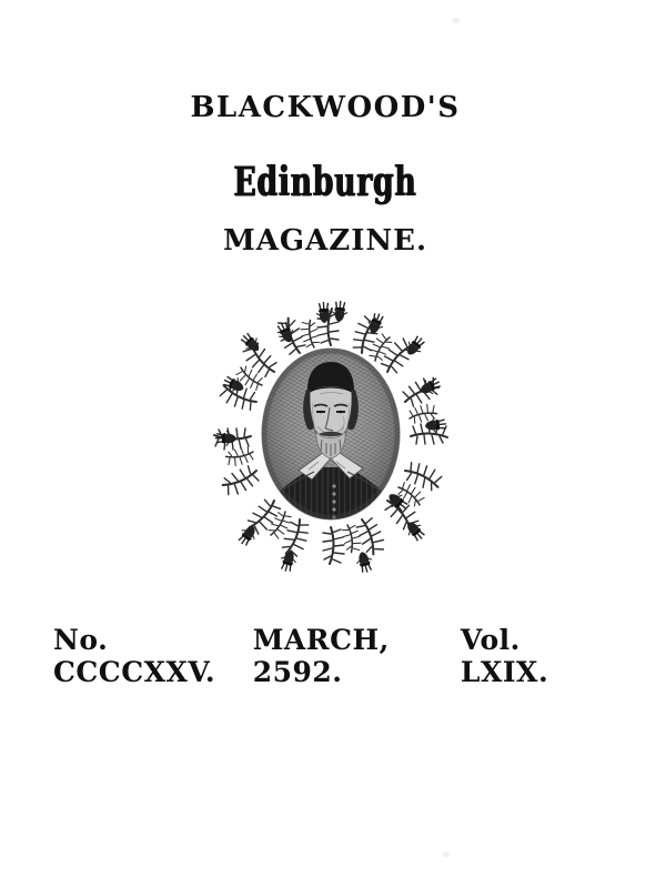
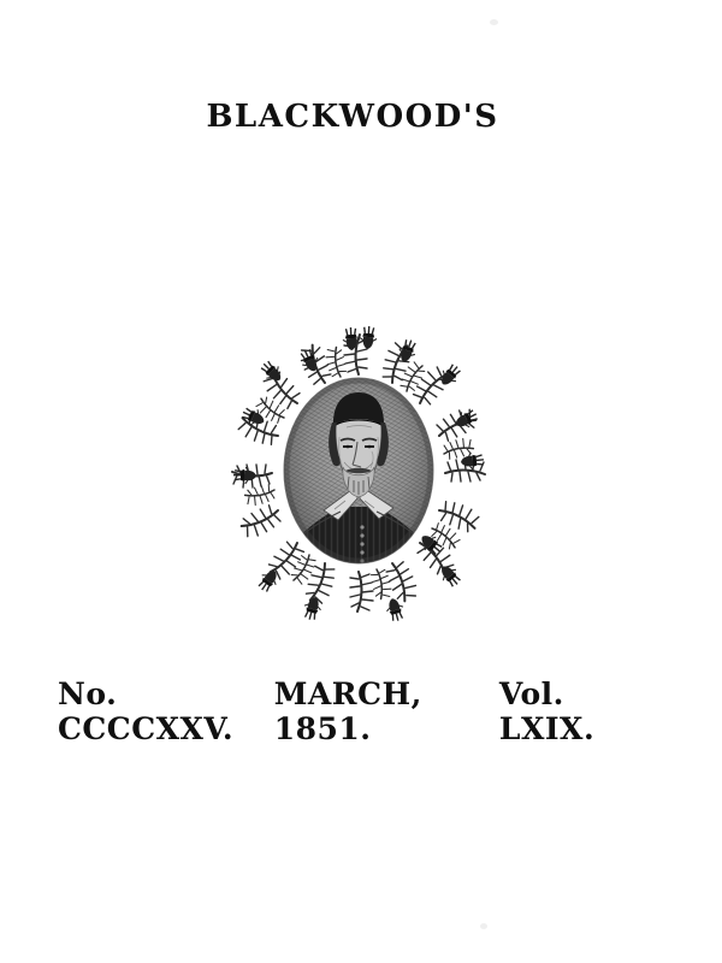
  BLACKWOOD'S
- Edinburgh
- MAGAZINE.
  No. CCCCXXV.
- MARCH, 2592.
+ MARCH, 1851.
  Vol. LXIX.
